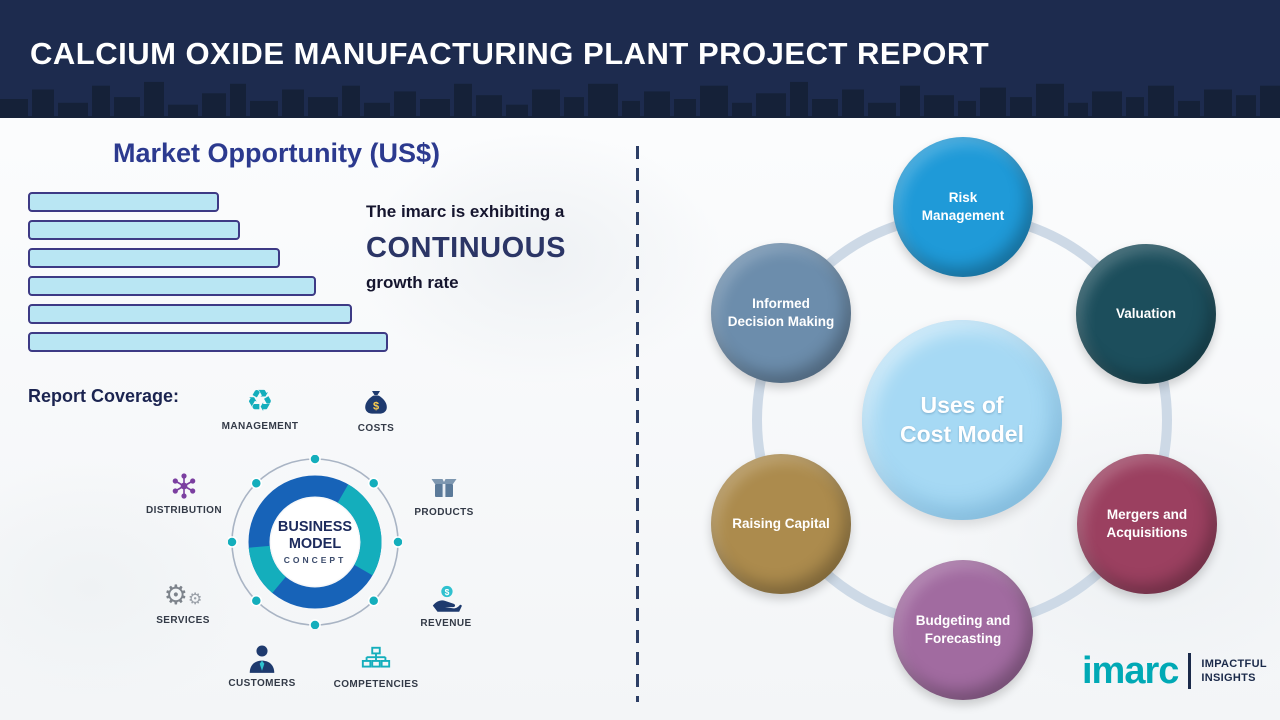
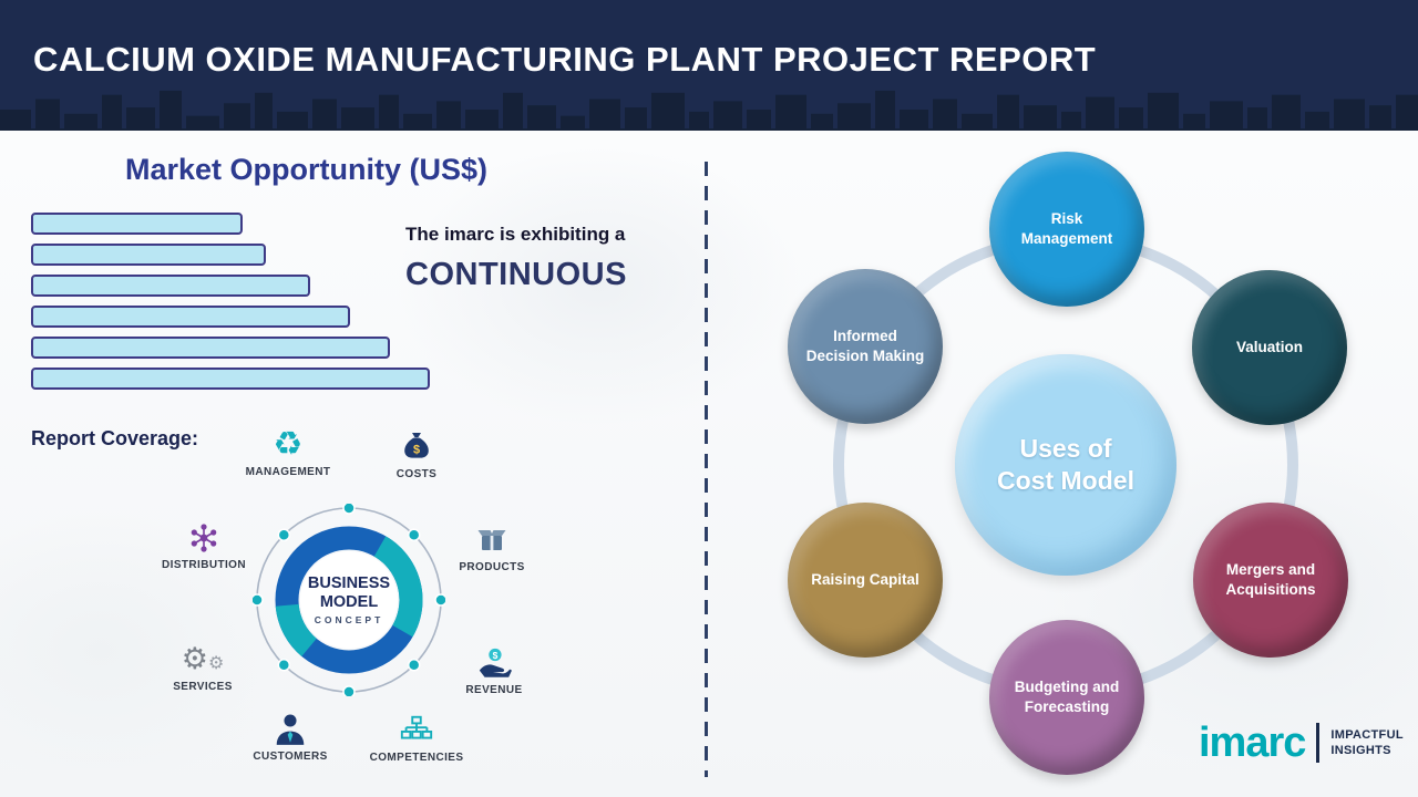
  CALCIUM OXIDE MANUFACTURING PLANT PROJECT REPORT
  Market Opportunity (US$)
  The imarc is exhibiting a
  CONTINUOUS
- growth rate
  Report Coverage:
  BUSINESS
  MODEL
  CONCEPT
  ♻
  MANAGEMENT
  $
  COSTS
  DISTRIBUTION
  PRODUCTS
  ⚙⚙
  SERVICES
  $
  REVENUE
  CUSTOMERS
  COMPETENCIES
  Uses of
  Cost Model
  Risk Management
  Valuation
  Mergers and Acquisitions
  Budgeting and Forecasting
  Raising Capital
  Informed Decision Making
  imarc
  IMPACTFUL
  INSIGHTS
